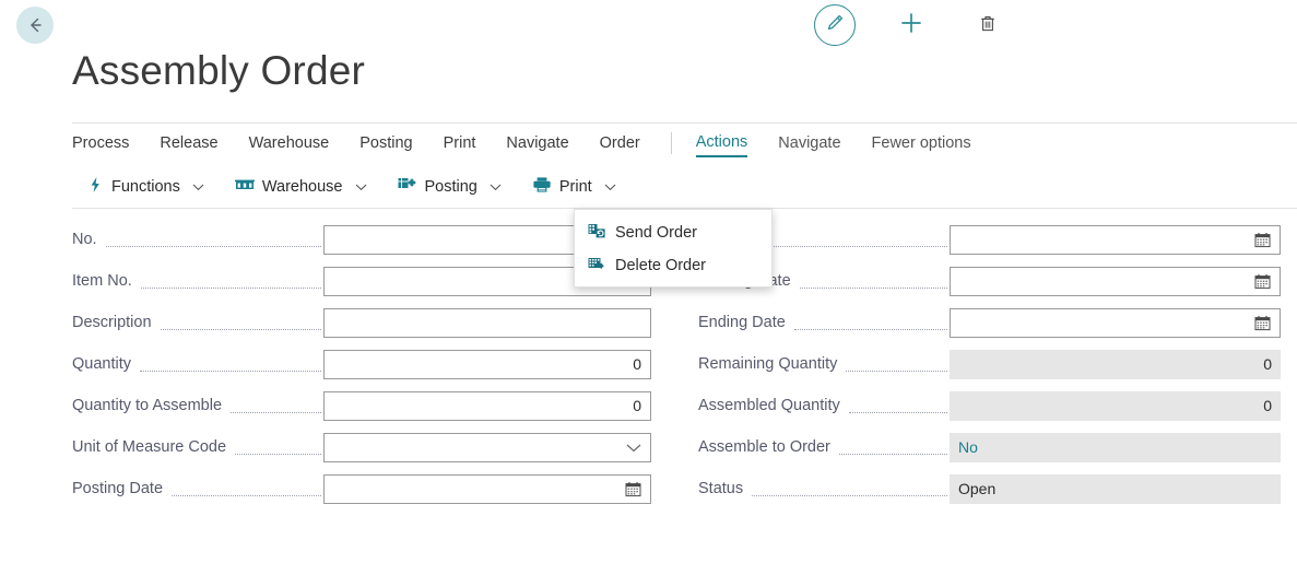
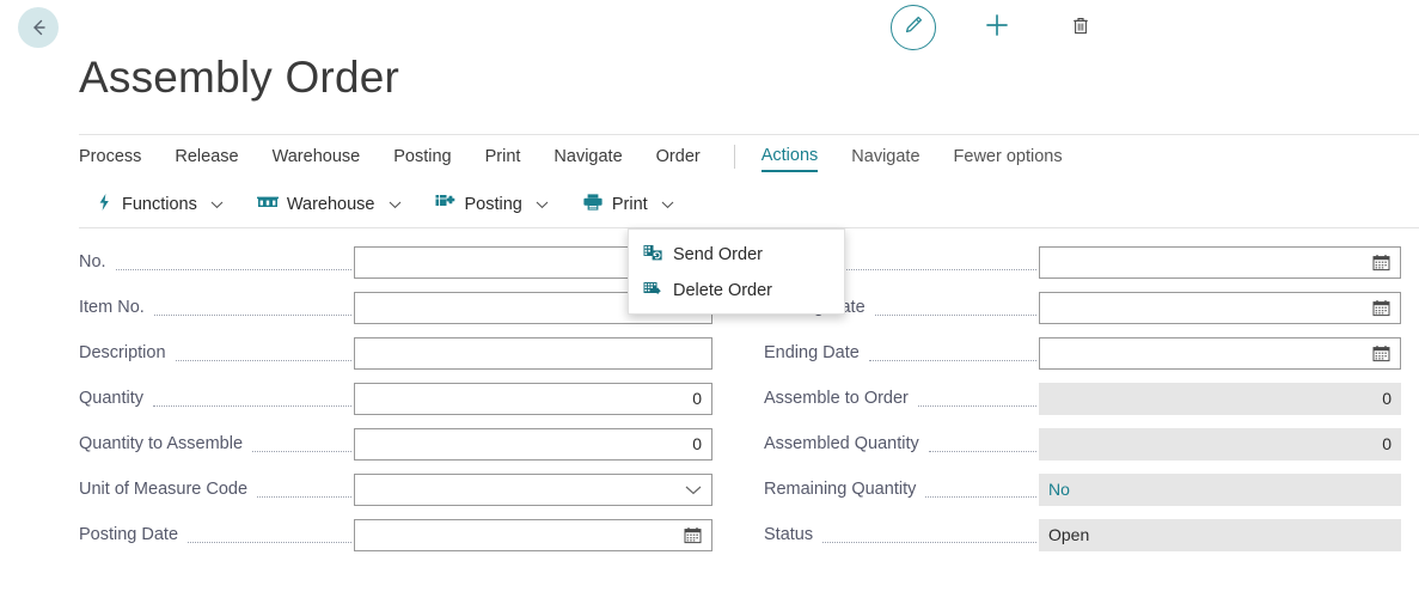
  Assembly Order
  Process
  Release
  Warehouse
  Posting
  Print
  Navigate
  Order
  Actions
  Navigate
  Fewer options
  Functions
  Warehouse
  Posting
  Print
  No.
  Item No.
  Description
  Quantity
  0
  Quantity to Assemble
  0
  Unit of Measure Code
  Posting Date
  Ending Date
- Remaining Quantity
+ Assemble to Order
  0
  Assembled Quantity
  0
- Assemble to Order
+ Remaining Quantity
  No
  Status
  Open
  Send Order
  Delete Order
